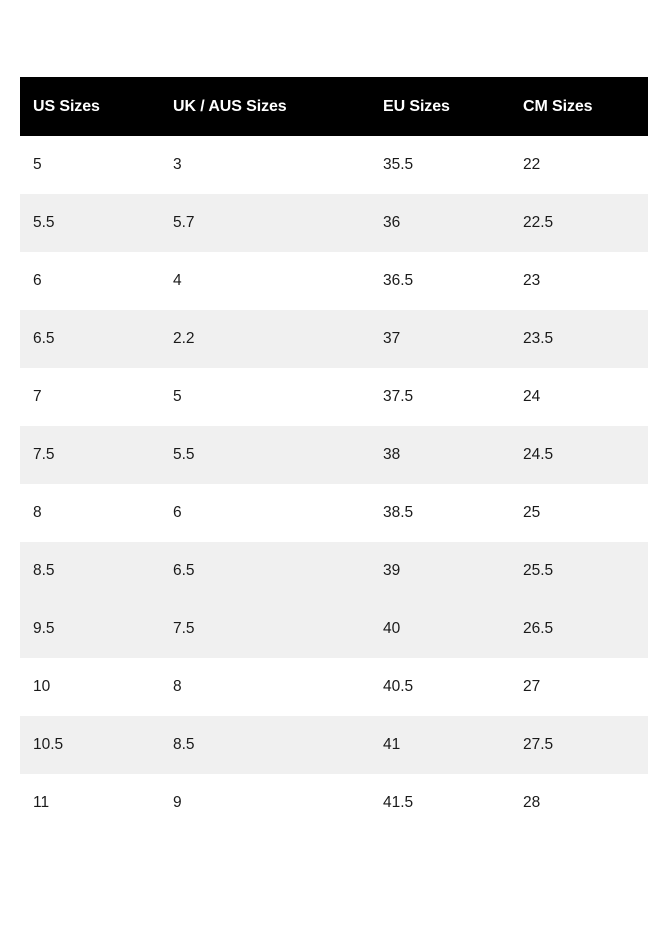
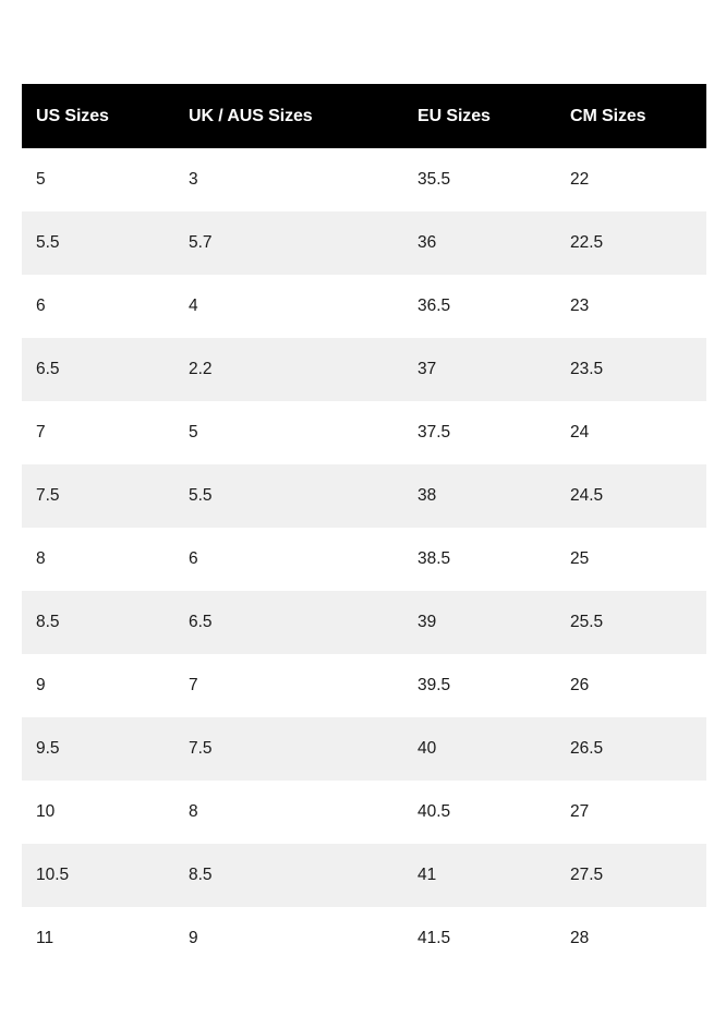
  US Sizes	UK / AUS Sizes	EU Sizes	CM Sizes
  5	3	35.5	22
  5.5	5.7	36	22.5
  6	4	36.5	23
  6.5	2.2	37	23.5
  7	5	37.5	24
  7.5	5.5	38	24.5
  8	6	38.5	25
  8.5	6.5	39	25.5
+ 9	7	39.5	26
  9.5	7.5	40	26.5
  10	8	40.5	27
  10.5	8.5	41	27.5
  11	9	41.5	28
